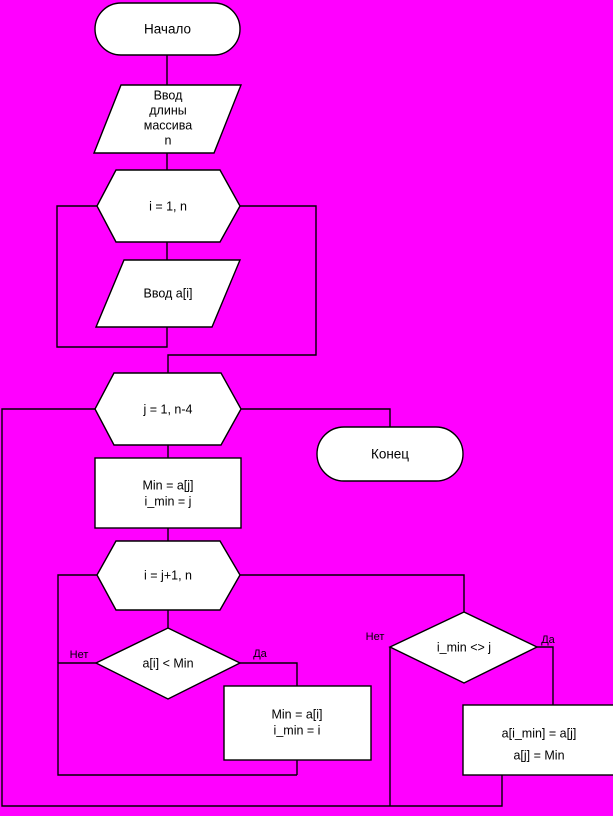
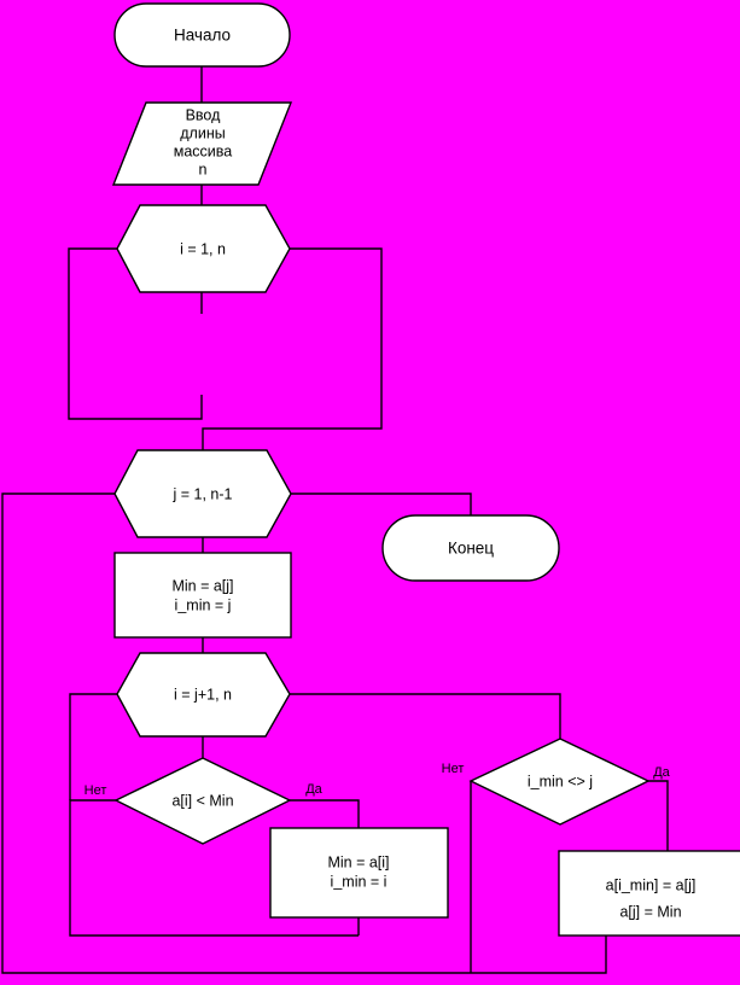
  Начало
  Ввод
  длины
  массива
  n
  i = 1, n
- Ввод a[i]
- j = 1, n-4
+ j = 1, n-1
  Конец
  Min = a[j]
  i_min = j
  i = j+1, n
  a[i] < Min
  Нет
  Да
  Min = a[i]
  i_min = i
  i_min <> j
  Нет
  Да
  a[i_min] = a[j]
  a[j] = Min
